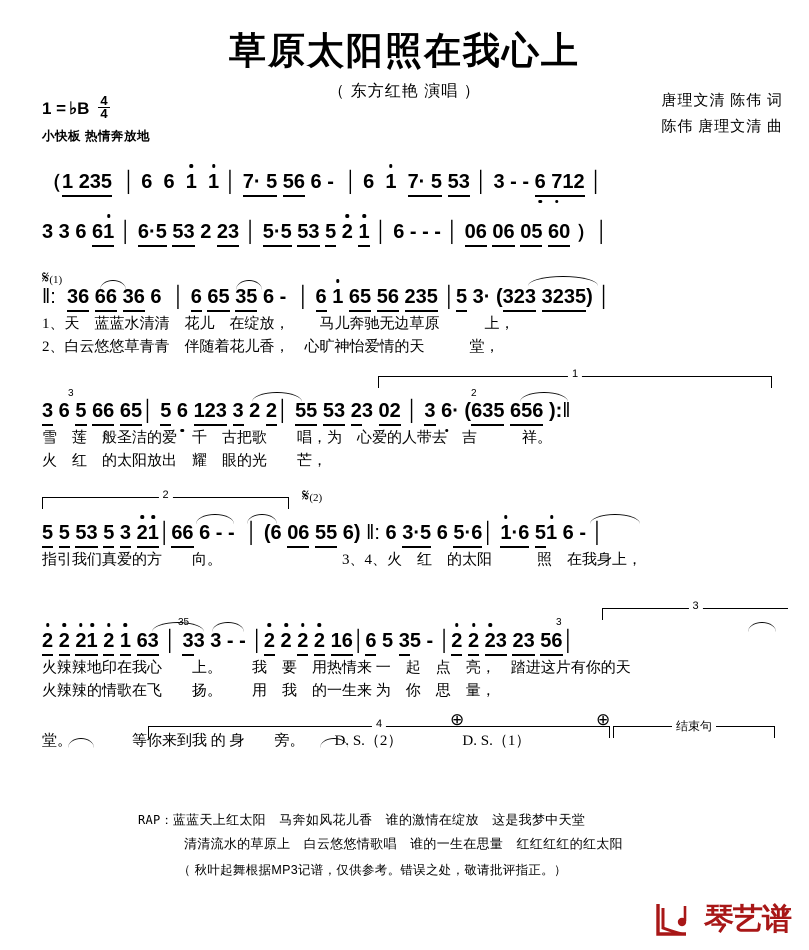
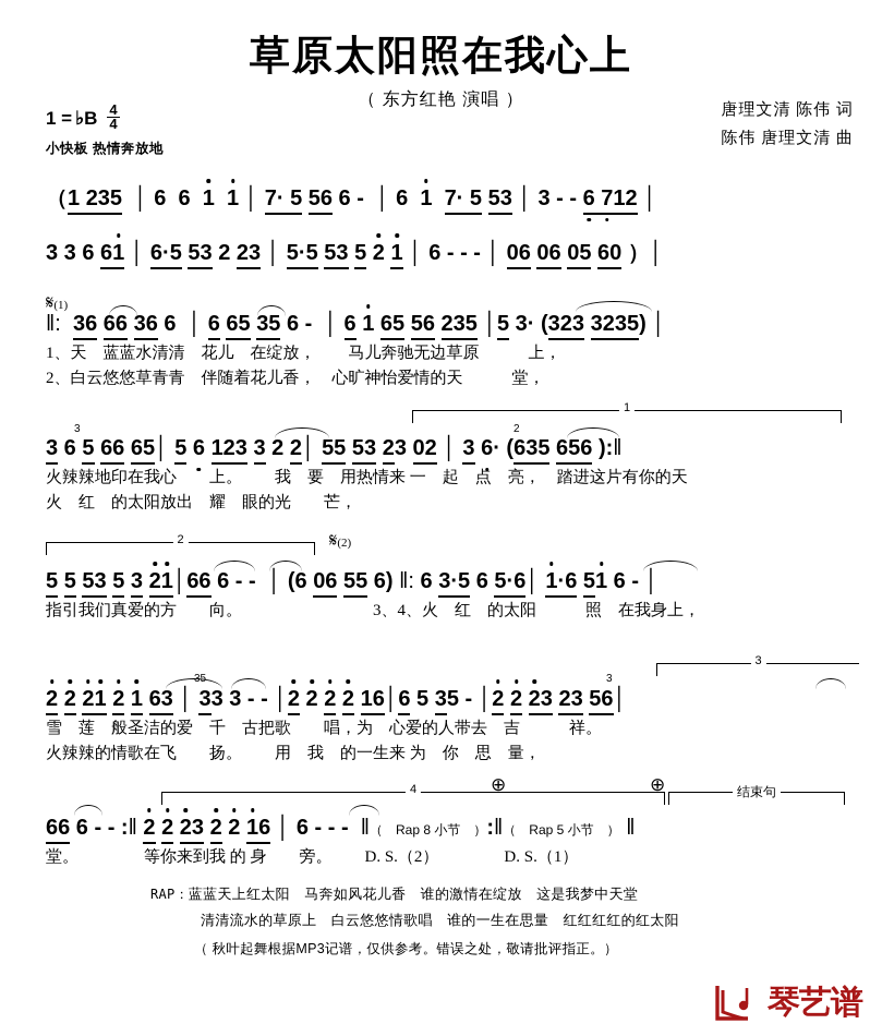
  草原太阳照在我心上
  （ 东方红艳 演唱 ）
  唐理文清 陈伟 词
  陈伟 唐理文清 曲
  1 =
  ♭B
  4
  4
  小快板 热情奔放地
  （1 235 │ 6 6 1 1 │ 7· 5 56 6 - │ 6 1 7· 5 53 │ 3 - - 6 712 │
  3 3 6 61 │ 6·5 53 2 23 │ 5·5 53 5 2 1 │ 6 - - - │ 06 06 05 60 ）│
  𝄋(1)
  ‖: 36 66 36 6 │ 6 65 35 6 - │ 6 1 65 56 235 │5 3· (323 3235) │
  1、天 蓝蓝水清清 花儿 在绽放， 马儿奔驰无边草原 上，
  2、白云悠悠草青青 伴随着花儿香， 心旷神怡爱情的天 堂，
  1
  3
  2
  3 6 5 66 65│ 5 6 123 3 2 2│ 55 53 23 02 │ 3 6· (635 656 ):‖
- 雪 莲 般圣洁的爱 千 古把歌 唱，为 心爱的人带去 吉 祥。
+ 火辣辣地印在我心 上。 我 要 用热情来 一 起 点 亮， 踏进这片有你的天
  火 红 的太阳放出 耀 眼的光 芒，
  2
  𝄋(2)
  5 5 53 5 3 21│66 6 - - │ (6 06 55 6) ‖: 6 3·5 6 5·6│ 1·6 51 6 - │
  指引我们真爱的方 向。 3、4、火 红 的太阳 照 在我身上，
  3
  35
  3
  2 2 21 2 1 63 │ 33 3 - - │2 2 2 2 16│6 5 35 - │2 2 23 23 56│
- 火辣辣地印在我心 上。 我 要 用热情来 一 起 点 亮， 踏进这片有你的天
+ 雪 莲 般圣洁的爱 千 古把歌 唱，为 心爱的人带去 吉 祥。
  火辣辣的情歌在飞 扬。 用 我 的一生来 为 你 思 量，
  ⊕
  ⊕
  4
  结束句
+ 66 6 - - :‖ 2 2 23 2 2 16 │ 6 - - - ‖（ Rap 8 小节 ）:‖（ Rap 5 小节 ） ‖
  堂。 等你来到我 的 身 旁。 D. S.（2） D. S.（1）
  RAP：蓝蓝天上红太阳 马奔如风花儿香 谁的激情在绽放 这是我梦中天堂
  清清流水的草原上 白云悠悠情歌唱 谁的一生在思量 红红红红的红太阳
  （ 秋叶起舞根据MP3记谱，仅供参考。错误之处，敬请批评指正。）
  琴艺谱
